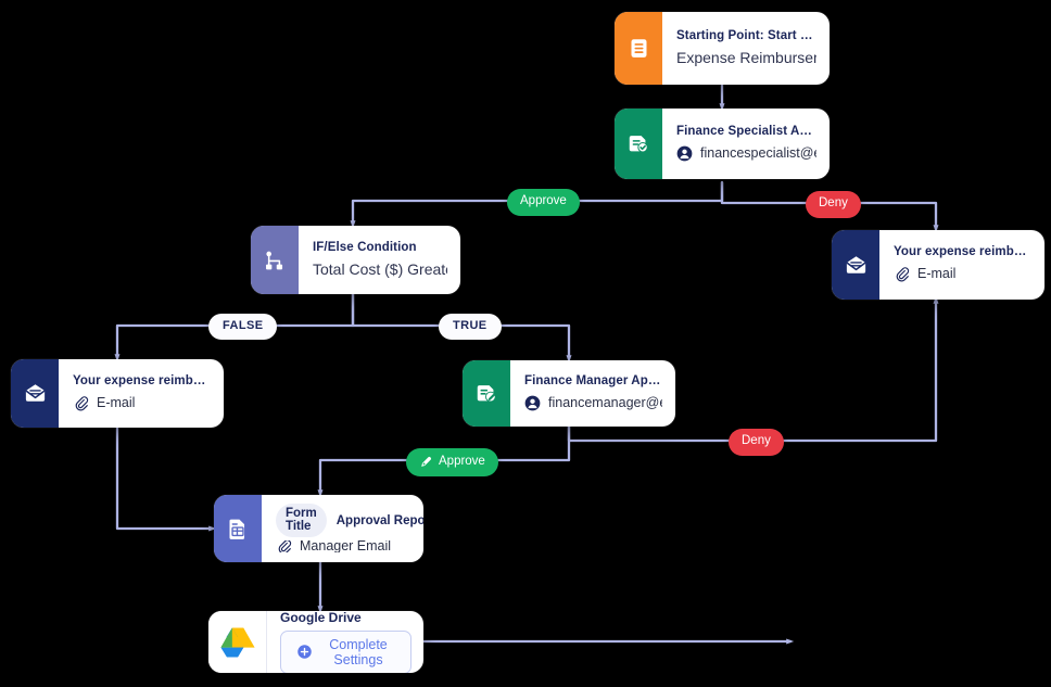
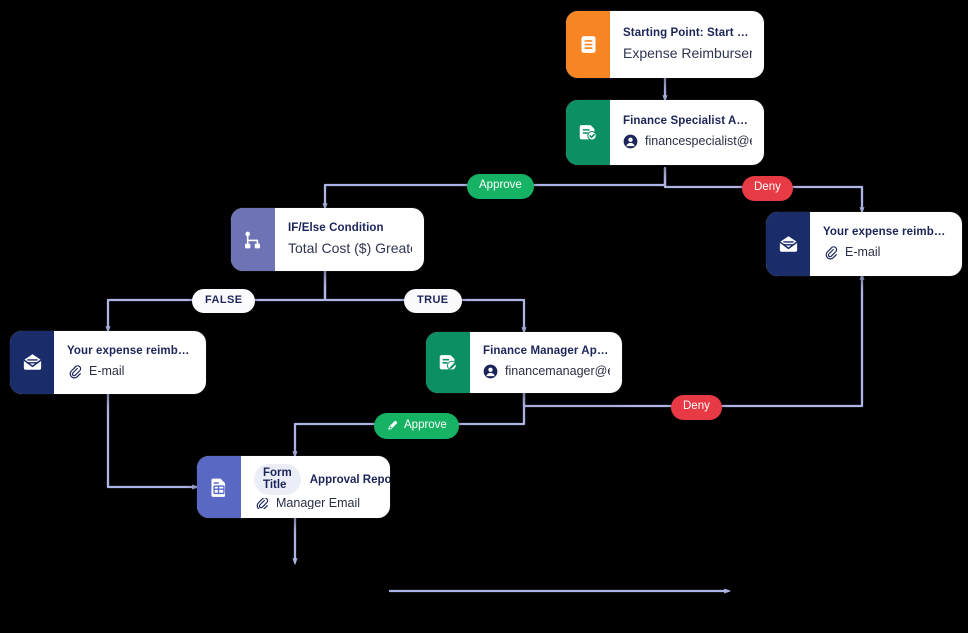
  Starting Point: Start Po
  Finance Specialist App
  financespecialist@
  IF/Else Condition
  Total Cost ($) Great
  Your expense reimburs
  E-mail
  Your expense reimburs
  E-mail
  Finance Manager Appr
  financemanager@
  Form Title
  Approval Repo
  Manager Email
- Google Drive
- Complete Settings
  Approve
  Deny
  FALSE
  TRUE
  Approve
  Deny
